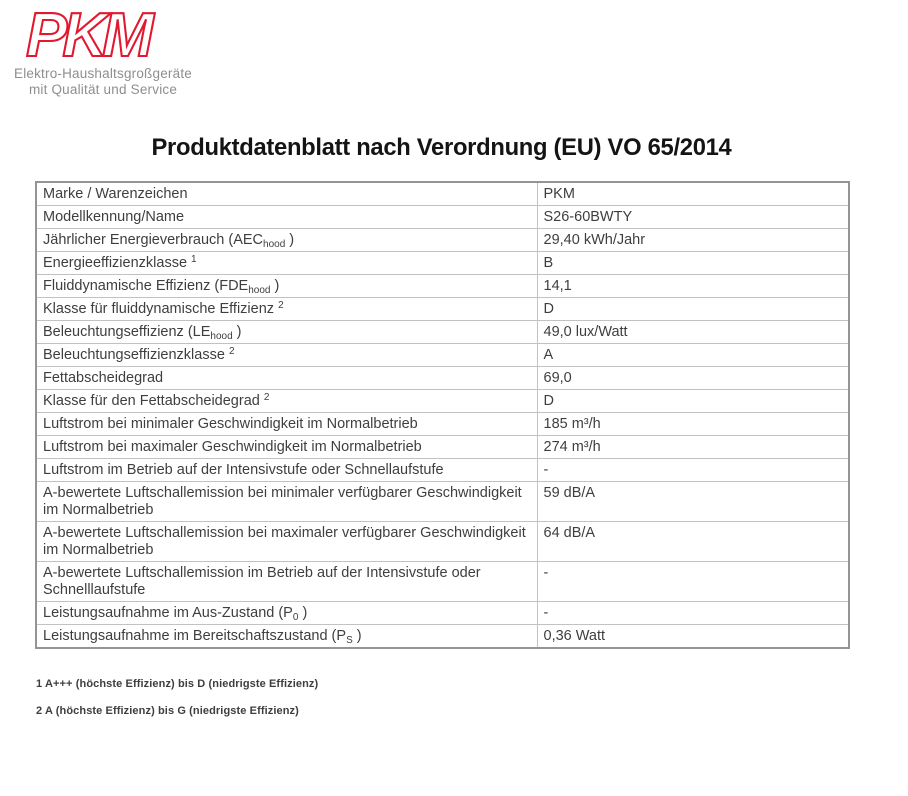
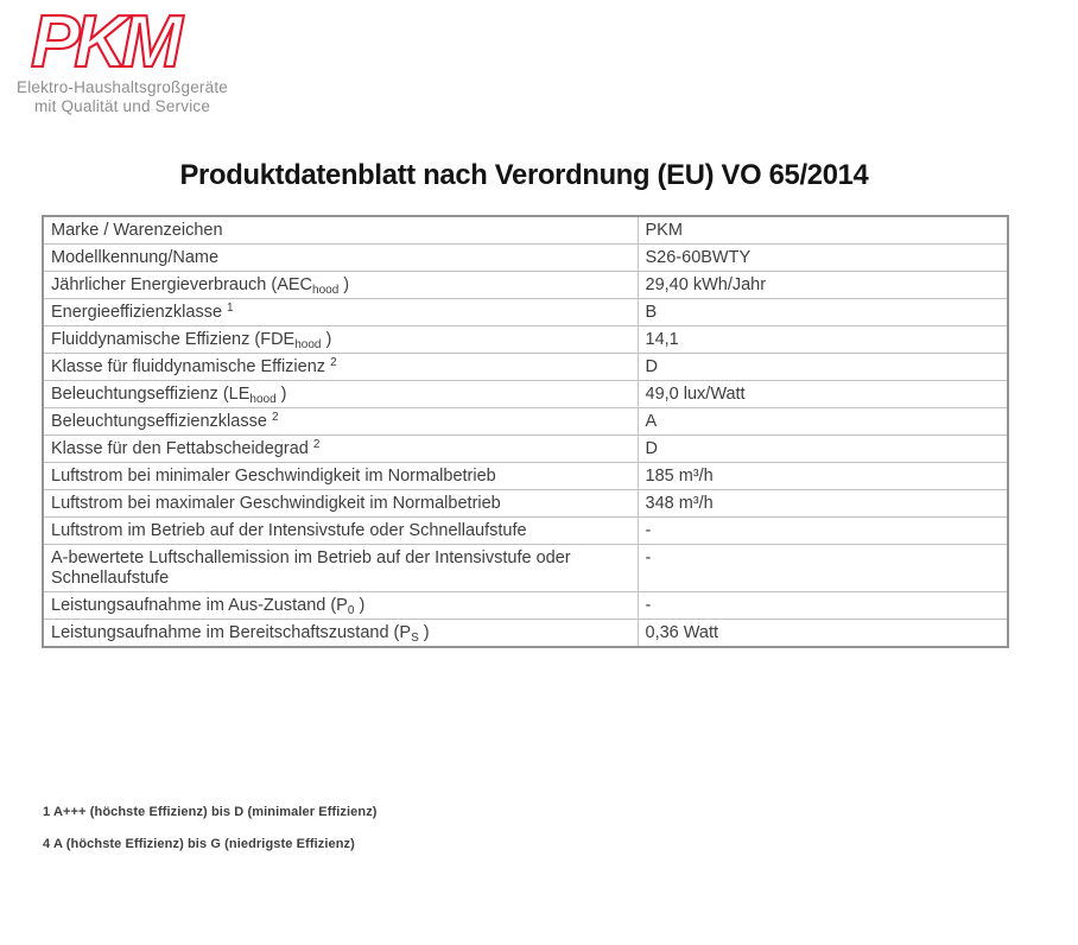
  PKM
  Elektro-Haushaltsgroßgeräte
  mit Qualität und Service
  Produktdatenblatt nach Verordnung (EU) VO 65/2014
  Marke / Warenzeichen	PKM
  Modellkennung/Name	S26-60BWTY
  Jährlicher Energieverbrauch (AEChood )	29,40 kWh/Jahr
  Energieeffizienzklasse 1	B
  Fluiddynamische Effizienz (FDEhood )	14,1
  Klasse für fluiddynamische Effizienz 2	D
  Beleuchtungseffizienz (LEhood )	49,0 lux/Watt
  Beleuchtungseffizienzklasse 2	A
- Fettabscheidegrad	69,0
  Klasse für den Fettabscheidegrad 2	D
  Luftstrom bei minimaler Geschwindigkeit im Normalbetrieb	185 m³/h
- Luftstrom bei maximaler Geschwindigkeit im Normalbetrieb	274 m³/h
+ Luftstrom bei maximaler Geschwindigkeit im Normalbetrieb	348 m³/h
  Luftstrom im Betrieb auf der Intensivstufe oder Schnellaufstufe	-
- A-bewertete Luftschallemission bei minimaler verfügbarer Geschwindigkeit im Normalbetrieb	59 dB/A
- A-bewertete Luftschallemission bei maximaler verfügbarer Geschwindigkeit im Normalbetrieb	64 dB/A
- A-bewertete Luftschallemission im Betrieb auf der Intensivstufe oder Schnelllaufstufe	-
+ A-bewertete Luftschallemission im Betrieb auf der Intensivstufe oder Schnellaufstufe	-
  Leistungsaufnahme im Aus-Zustand (P0 )	-
  Leistungsaufnahme im Bereitschaftszustand (PS )	0,36 Watt
- 1 A+++ (höchste Effizienz) bis D (niedrigste Effizienz)
+ 1 A+++ (höchste Effizienz) bis D (minimaler Effizienz)
- 2 A (höchste Effizienz) bis G (niedrigste Effizienz)
+ 4 A (höchste Effizienz) bis G (niedrigste Effizienz)
